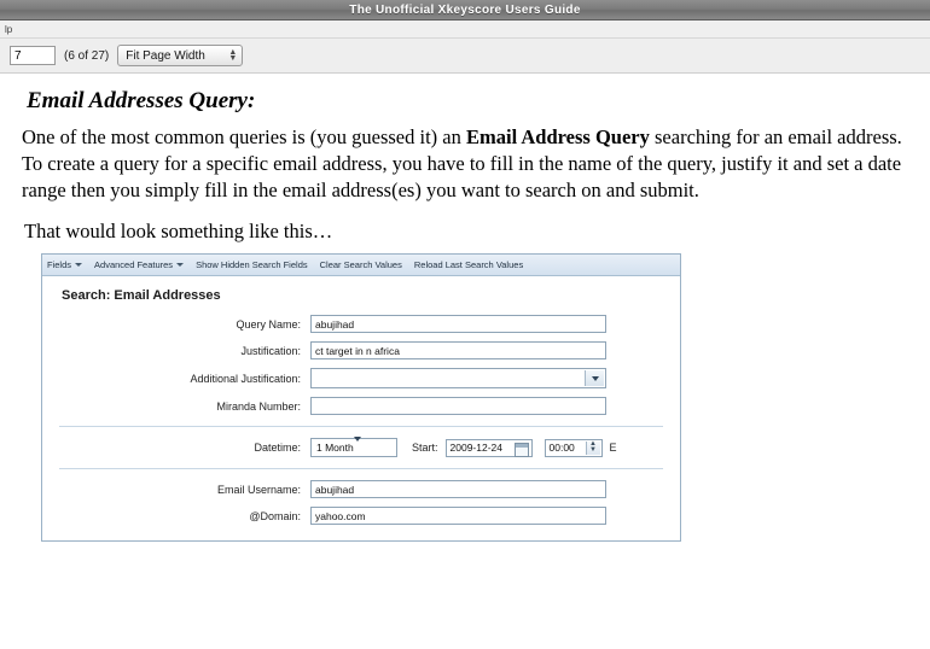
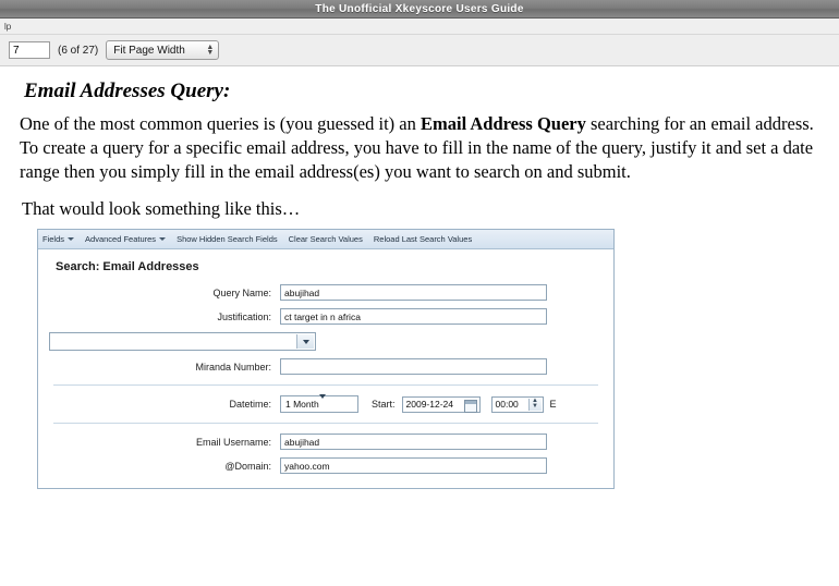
  The Unofficial Xkeyscore Users Guide
  lp
  7
  (6 of 27)
  Fit Page Width
  ▲
  ▼
  Email Addresses Query:
  One of the most common queries is (you guessed it) an Email Address Query searching for an email address. To create a query for a specific email address, you have to fill in the name of the query, justify it and set a date range then you simply fill in the email address(es) you want to search on and submit.
  That would look something like this…
  Fields
  Advanced Features
  Show Hidden Search Fields
  Clear Search Values
  Reload Last Search Values
  Search: Email Addresses
  Query Name:
  abujihad
  Justification:
  ct target in n africa
- Additional Justification:
  Miranda Number:
  Datetime:
  1 Month
  Start:
  2009-12-24
  00:00
  E
  Email Username:
  abujihad
  @Domain:
  yahoo.com
